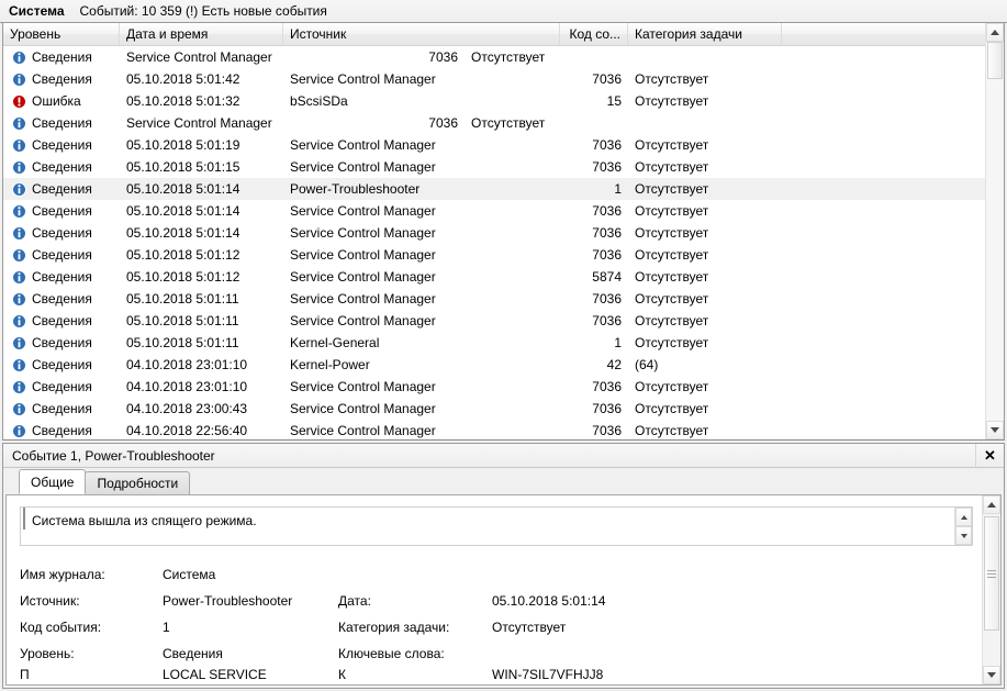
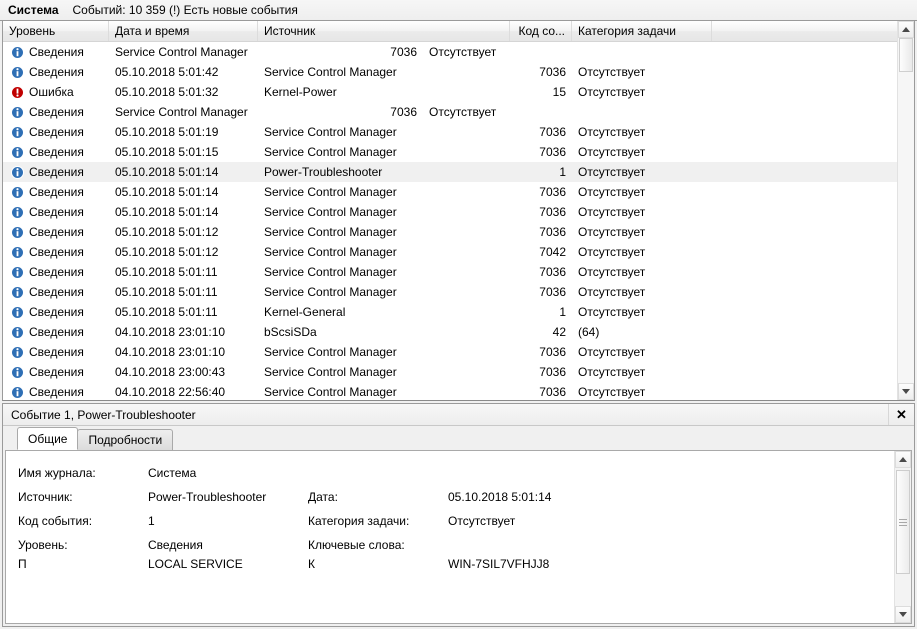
  Система
  Событий: 10 359 (!) Есть новые события
  Уровень
  Дата и время
  Источник
  Код со...
  Категория задачи
  Сведения
  Service Control Manager
  7036
  Отсутствует
  Сведения
  05.10.2018 5:01:42
  Service Control Manager
  7036
  Отсутствует
  Ошибка
  05.10.2018 5:01:32
- bScsiSDa
+ Kernel-Power
  15
  Отсутствует
  Сведения
  Service Control Manager
  7036
  Отсутствует
  Сведения
  05.10.2018 5:01:19
  Service Control Manager
  7036
  Отсутствует
  Сведения
  05.10.2018 5:01:15
  Service Control Manager
  7036
  Отсутствует
  Сведения
  05.10.2018 5:01:14
  Power-Troubleshooter
  1
  Отсутствует
  Сведения
  05.10.2018 5:01:14
  Service Control Manager
  7036
  Отсутствует
  Сведения
  05.10.2018 5:01:14
  Service Control Manager
  7036
  Отсутствует
  Сведения
  05.10.2018 5:01:12
  Service Control Manager
  7036
  Отсутствует
  Сведения
  05.10.2018 5:01:12
  Service Control Manager
- 5874
+ 7042
  Отсутствует
  Сведения
  05.10.2018 5:01:11
  Service Control Manager
  7036
  Отсутствует
  Сведения
  05.10.2018 5:01:11
  Service Control Manager
  7036
  Отсутствует
  Сведения
  05.10.2018 5:01:11
  Kernel-General
  1
  Отсутствует
  Сведения
  04.10.2018 23:01:10
- Kernel-Power
+ bScsiSDa
  42
  (64)
  Сведения
  04.10.2018 23:01:10
  Service Control Manager
  7036
  Отсутствует
  Сведения
  04.10.2018 23:00:43
  Service Control Manager
  7036
  Отсутствует
  Сведения
  04.10.2018 22:56:40
  Service Control Manager
  7036
  Отсутствует
  Событие 1, Power-Troubleshooter
  ✕
  Общие
  Подробности
- Система вышла из спящего режима.
  Имя журнала:
  Система
  Источник:
  Power-Troubleshooter
  Дата:
  05.10.2018 5:01:14
  Код события:
  1
  Категория задачи:
  Отсутствует
  Уровень:
  Сведения
  Ключевые слова:
  П
  LOCAL SERVICE
  К
  WIN-7SIL7VFHJJ8
